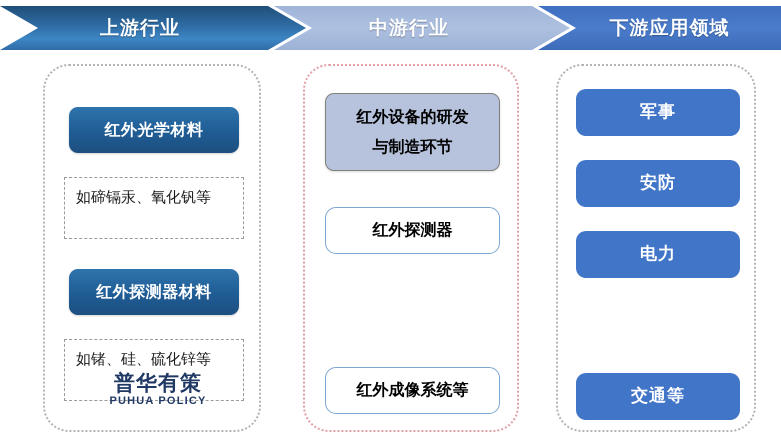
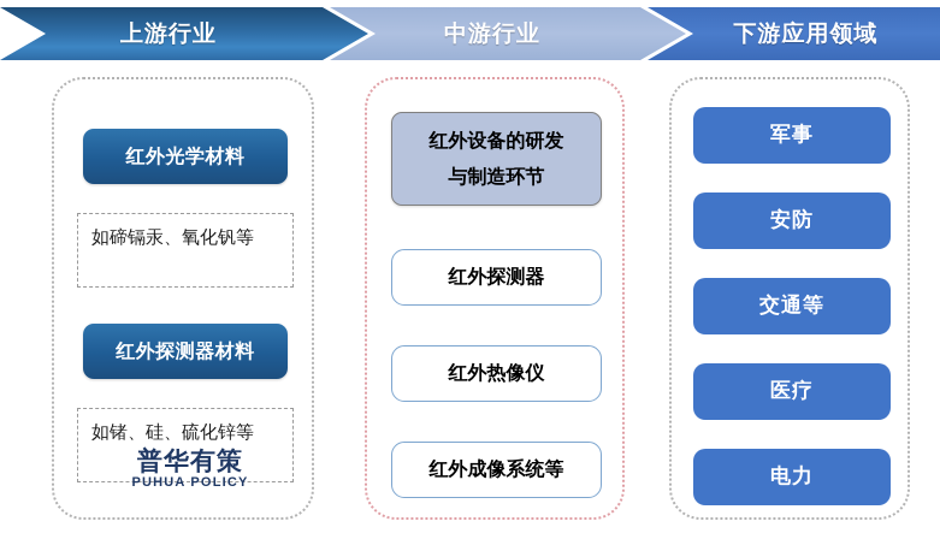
  上游行业
  中游行业
  下游应用领域
  红外光学材料
  如碲镉汞、氧化钒等
  红外探测器材料
  如锗、硅、硫化锌等
  红外设备的研发
  与制造环节
  红外探测器
+ 红外热像仪
  红外成像系统等
  军事
  安防
- 电力
+ 交通等
+ 医疗
- 交通等
+ 电力
  普华有策
  PUHUA POLICY
